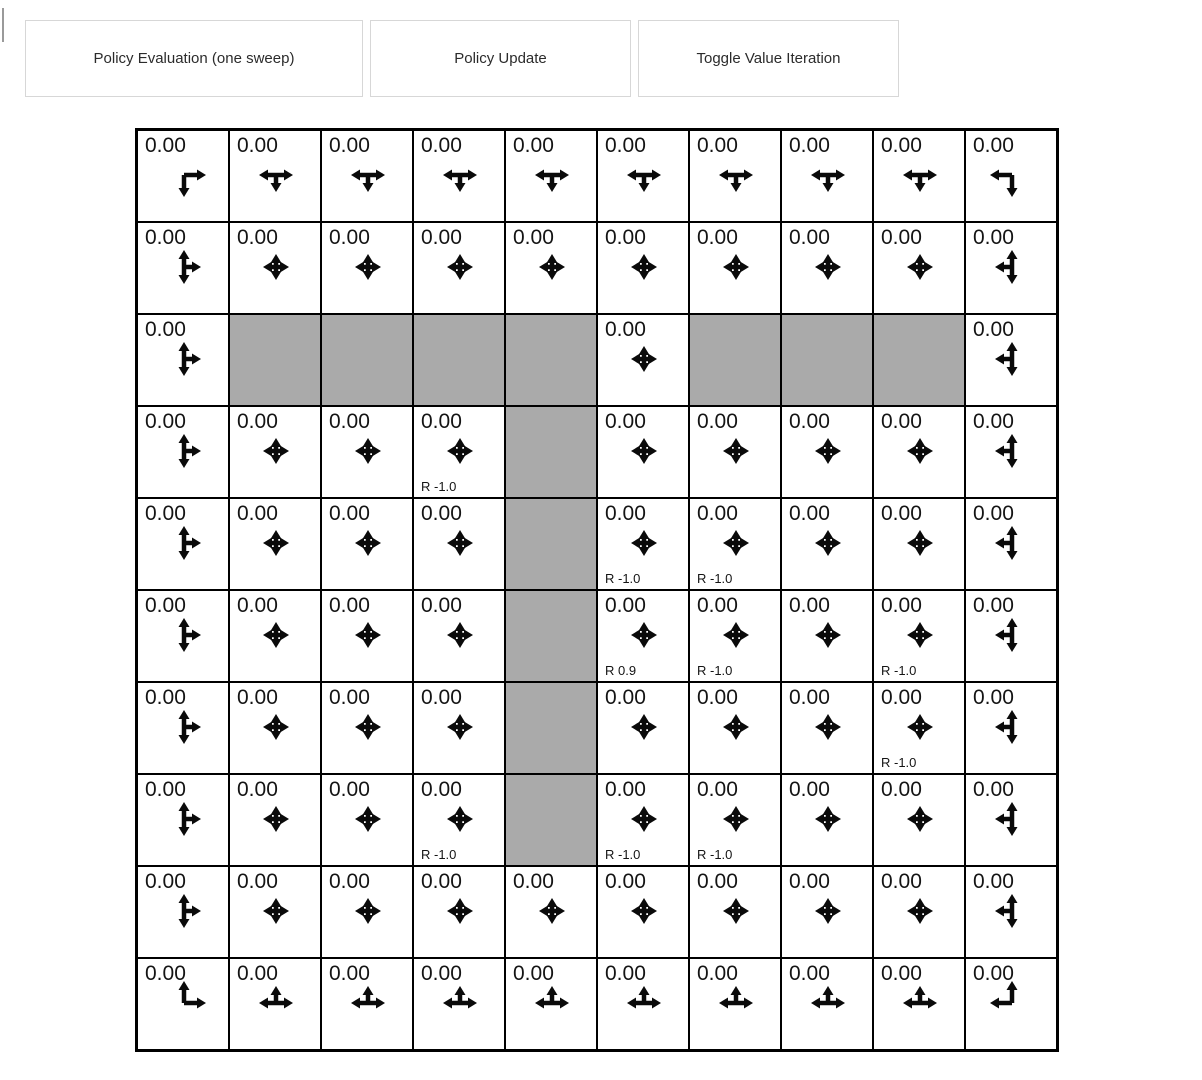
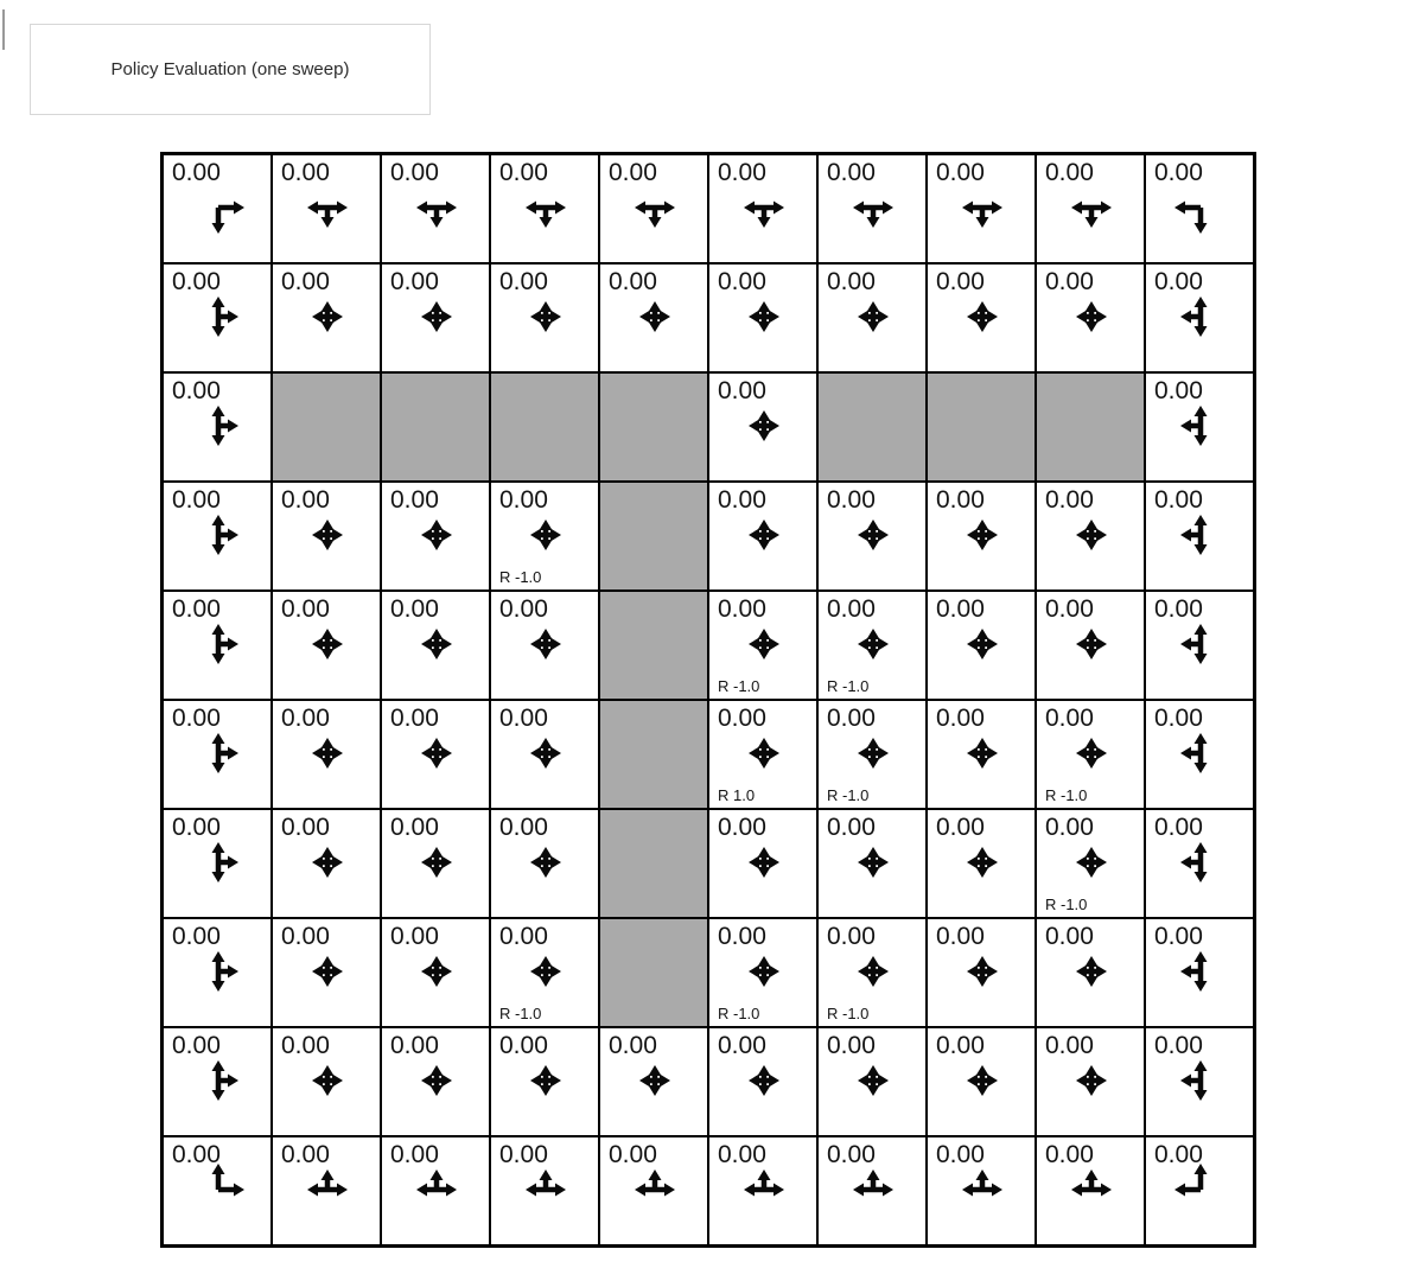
  Policy Evaluation (one sweep)
- Policy Update
- Toggle Value Iteration
  0.00
  0.00
  0.00
  0.00
  0.00
  0.00
  0.00
  0.00
  0.00
  0.00
  0.00
  0.00
  0.00
  0.00
  0.00
  0.00
  0.00
  0.00
  0.00
  0.00
  0.00
  0.00
  0.00
  0.00
  0.00
  0.00
  0.00
  R -1.0
  0.00
  0.00
  0.00
  0.00
  0.00
  0.00
  0.00
  0.00
  0.00
  0.00
  R -1.0
  0.00
  R -1.0
  0.00
  0.00
  0.00
  0.00
  0.00
  0.00
  0.00
  0.00
- R 0.9
+ R 1.0
  0.00
  R -1.0
  0.00
  0.00
  R -1.0
  0.00
  0.00
  0.00
  0.00
  0.00
  0.00
  0.00
  0.00
  0.00
  R -1.0
  0.00
  0.00
  0.00
  0.00
  0.00
  R -1.0
  0.00
  R -1.0
  0.00
  R -1.0
  0.00
  0.00
  0.00
  0.00
  0.00
  0.00
  0.00
  0.00
  0.00
  0.00
  0.00
  0.00
  0.00
  0.00
  0.00
  0.00
  0.00
  0.00
  0.00
  0.00
  0.00
  0.00
  0.00
